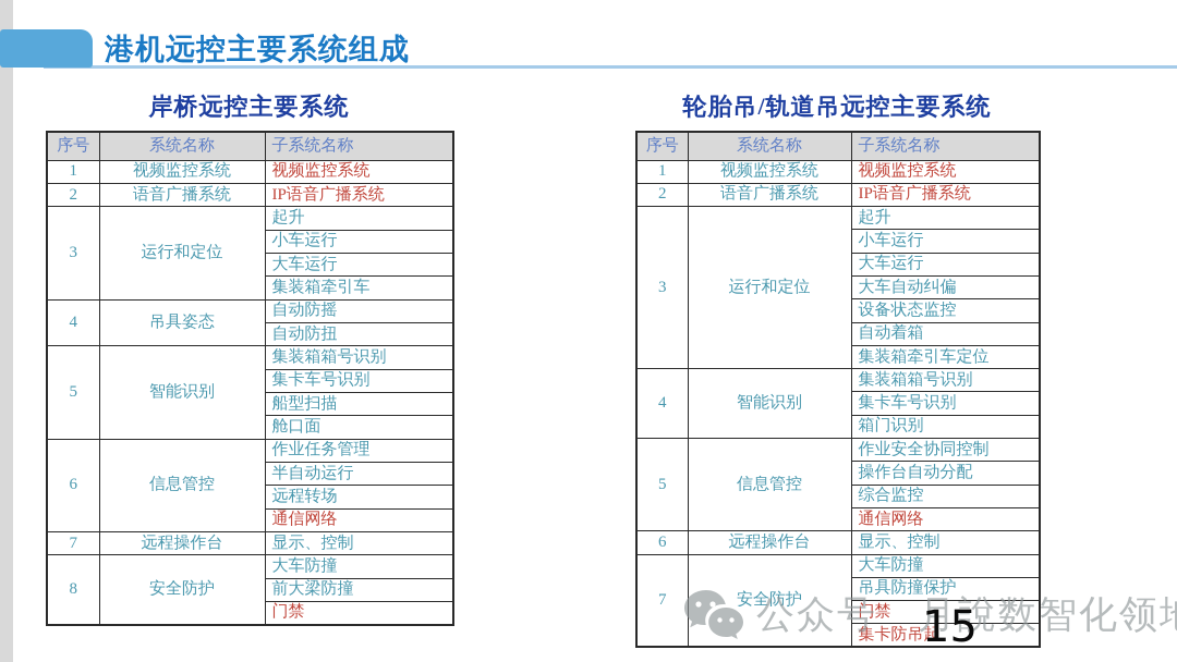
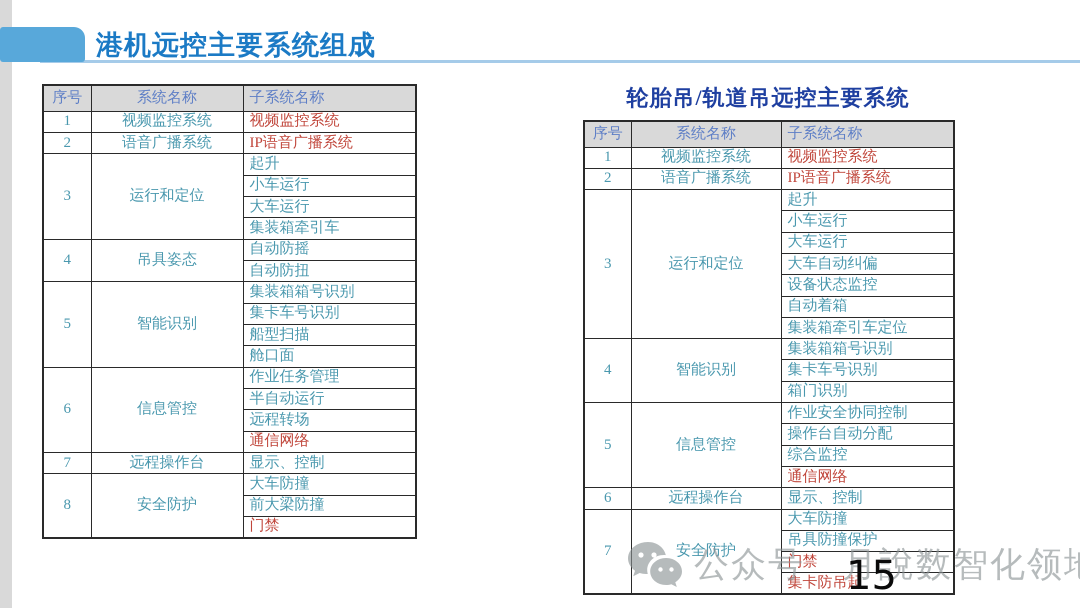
  港机远控主要系统组成
- 岸桥远控主要系统
  序号	系统名称	子系统名称
  1	视频监控系统	视频监控系统
  2	语音广播系统	IP语音广播系统
  3	运行和定位	起升
  小车运行
  大车运行
  集装箱牵引车
  4	吊具姿态	自动防摇
  自动防扭
  5	智能识别	集装箱箱号识别
  集卡车号识别
  船型扫描
  舱口面
  6	信息管控	作业任务管理
  半自动运行
  远程转场
  通信网络
  7	远程操作台	显示、控制
  8	安全防护	大车防撞
  前大梁防撞
  门禁
  轮胎吊/轨道吊远控主要系统
  序号	系统名称	子系统名称
  1	视频监控系统	视频监控系统
  2	语音广播系统	IP语音广播系统
  3	运行和定位	起升
  小车运行
  大车运行
  大车自动纠偏
  设备状态监控
  自动着箱
  集装箱牵引车定位
  4	智能识别	集装箱箱号识别
  集卡车号识别
  箱门识别
  5	信息管控	作业安全协同控制
  操作台自动分配
  综合监控
  通信网络
  6	远程操作台	显示、控制
  7	安全防护	大车防撞
  吊具防撞保护
  门禁
  集卡防吊起
  公众号 月說数智化领
  15
